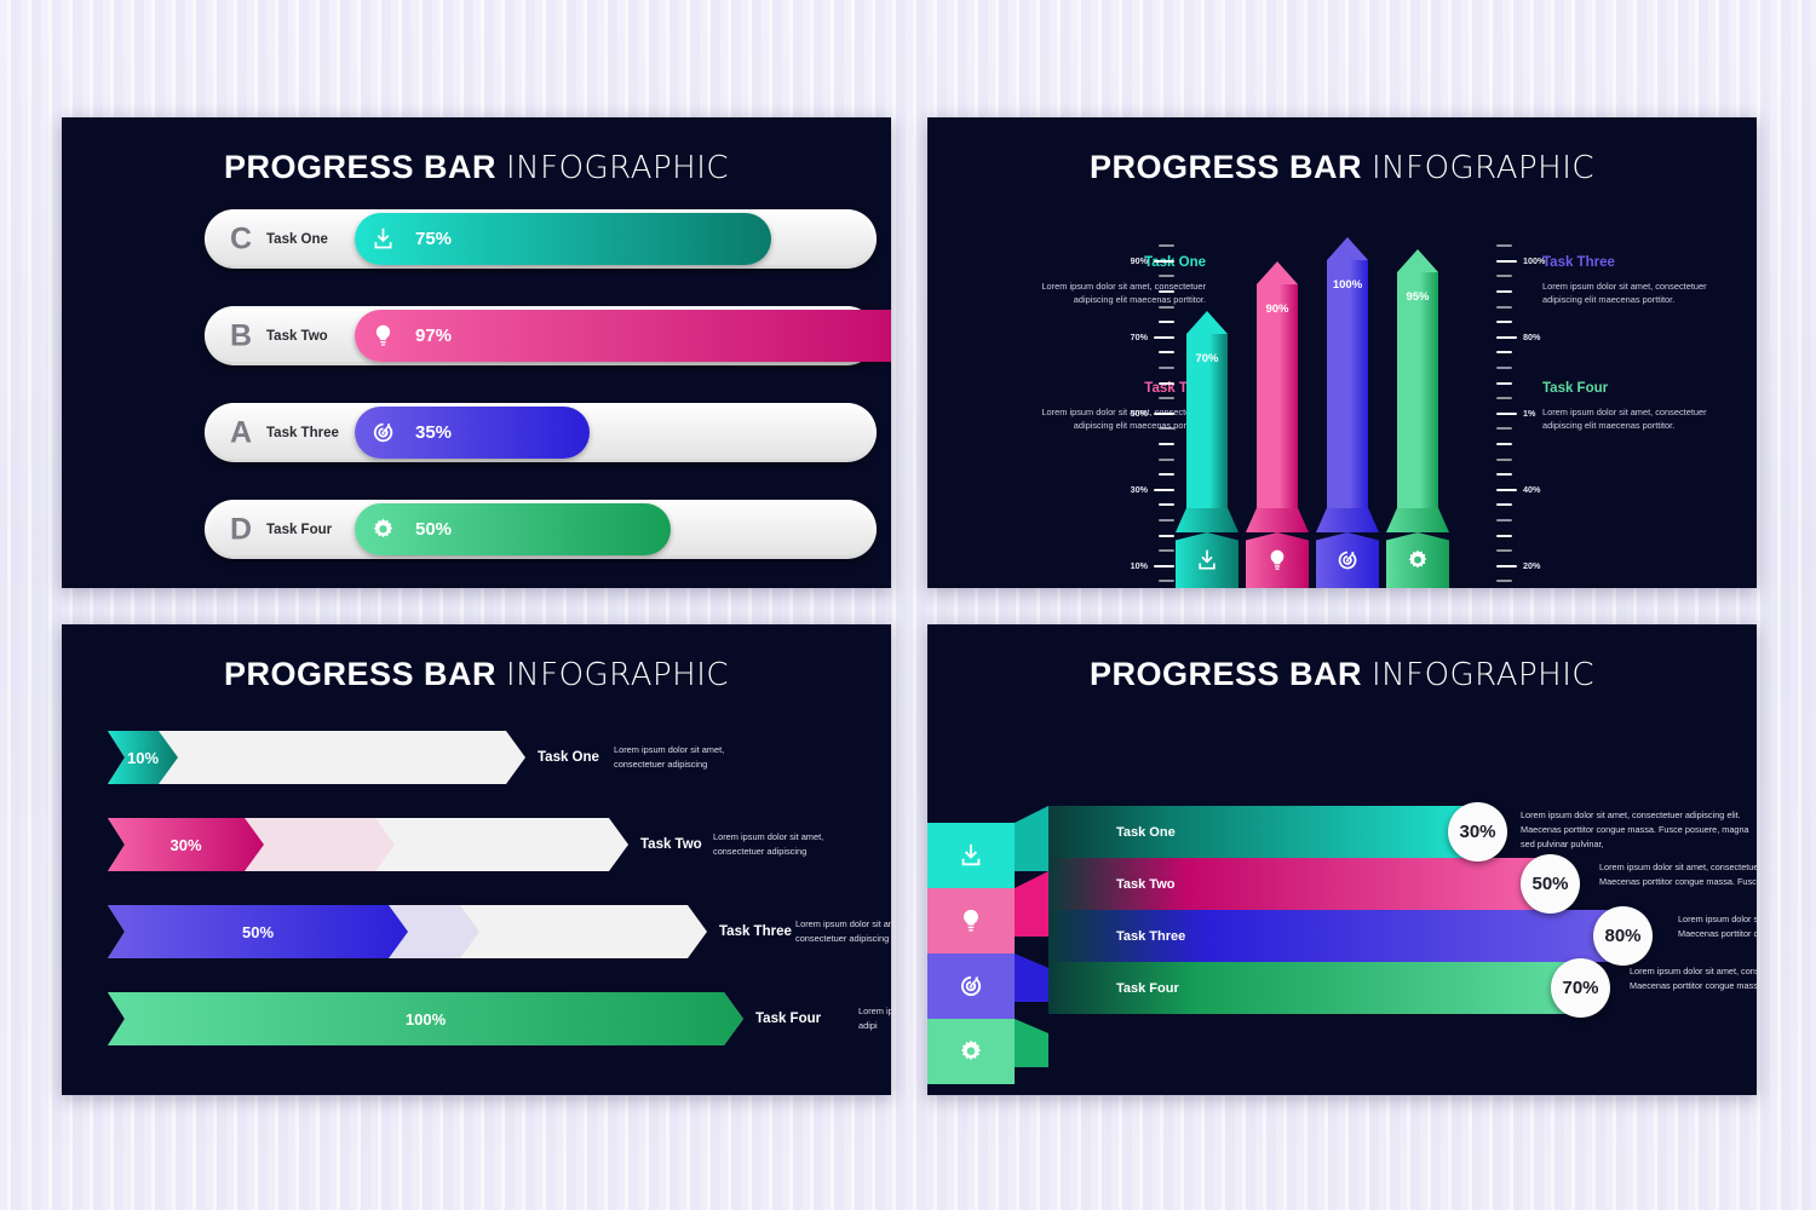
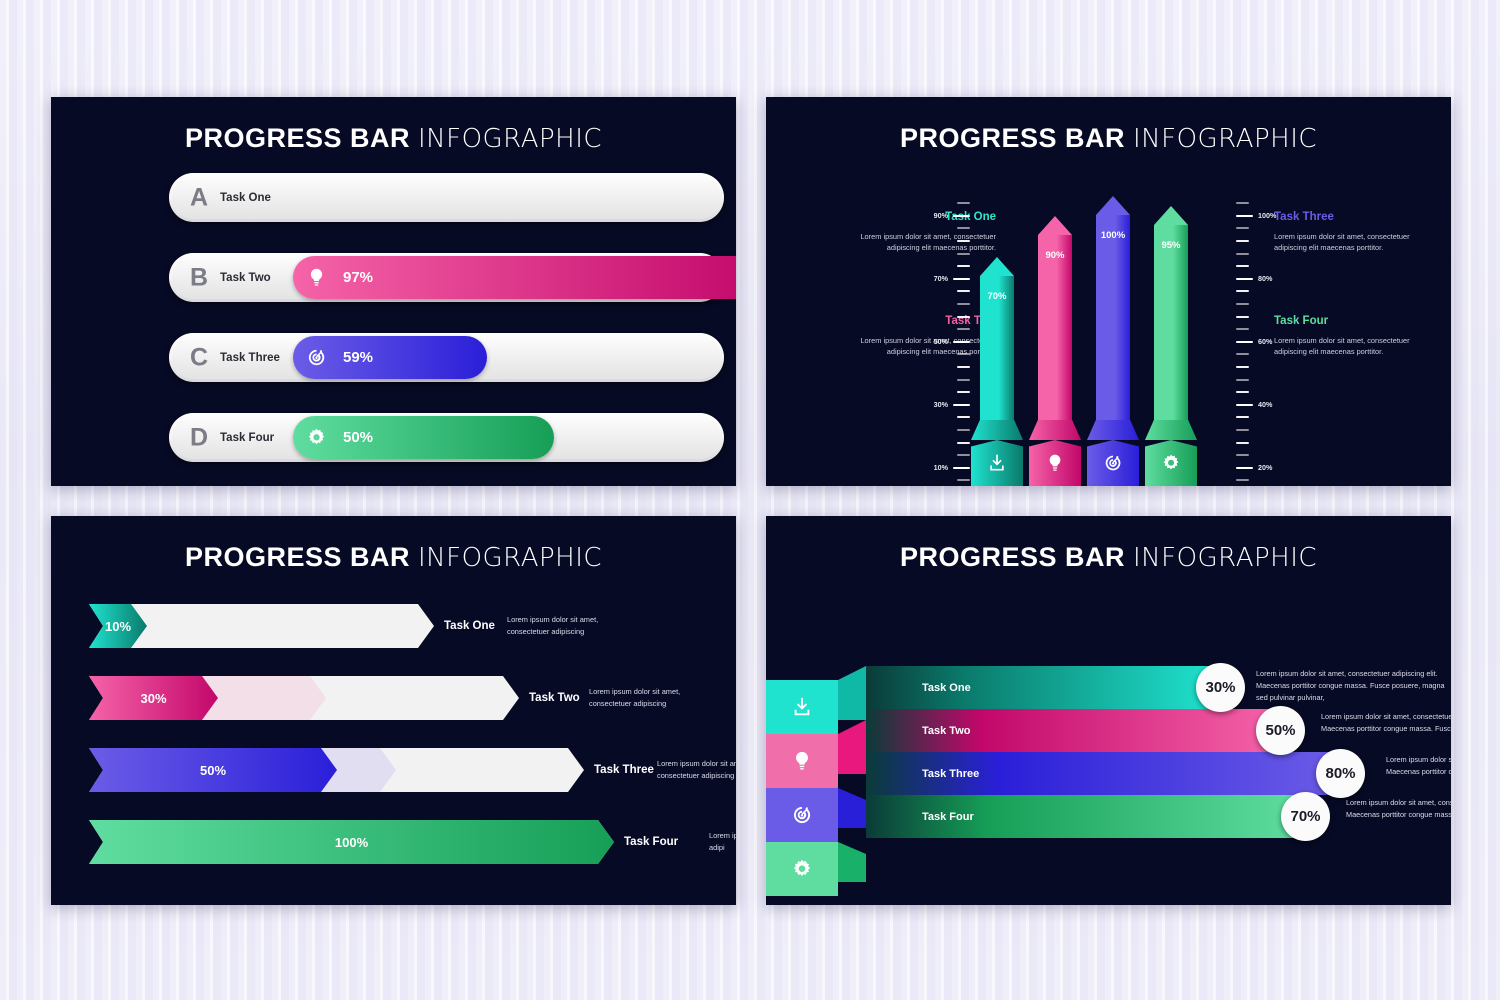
  PROGRESS BAR INFOGRAPHIC
- C
+ A
  Task One
- 75%
  B
  Task Two
  97%
- A
+ C
  Task Three
- 35%
+ 59%
  D
  Task Four
  50%
  PROGRESS BAR INFOGRAPHIC
  Task One
  Lorem ipsum dolor sit amet, consectetuer adipiscing elit maecenas porttitor.
  Task T
  Lorem ipsum dolor sit amet,ect adipiscing elit maecenas por
  Task Three
  Lorem ipsum dolor sit amet, consectetuer adipiscing elit maecenas porttitor.
  Task Four
  Lorem ipsum dolor sit amet, consectetuer adipiscing elit maecenas porttitor.
  90%
  70%
  50%
  30%
  10%
  100%
  80%
- 1%
+ 60%
  40%
  20%
  70%
  90%
  100%
  95%
  PROGRESS BAR INFOGRAPHIC
  10%
  Task One
  Lorem ipsum dolor sit amet, consectetuer adipiscing
  30%
  Task Two
  Lorem ipsum dolor sit amet, consectetuer adipiscing
  50%
  Task Three
  Lorem ipsum dolor sit a consectetuer adipiscing
  100%
  Task Four
  PROGRESS BAR INFOGRAPHIC
  Task One
  30%
  Lorem ipsum dolor sit amet, consectetuer adipiscing elit. Maecenas porttitor congue massa. Fusce posuere, magna sed pulvinar pulvinar,
  Task Two
  50%
  Lorem ipsum dolor sit amet, consectetue Maecenas porttitor congue massa. Fusc
  Task Three
  80%
  Task Four
  70%
